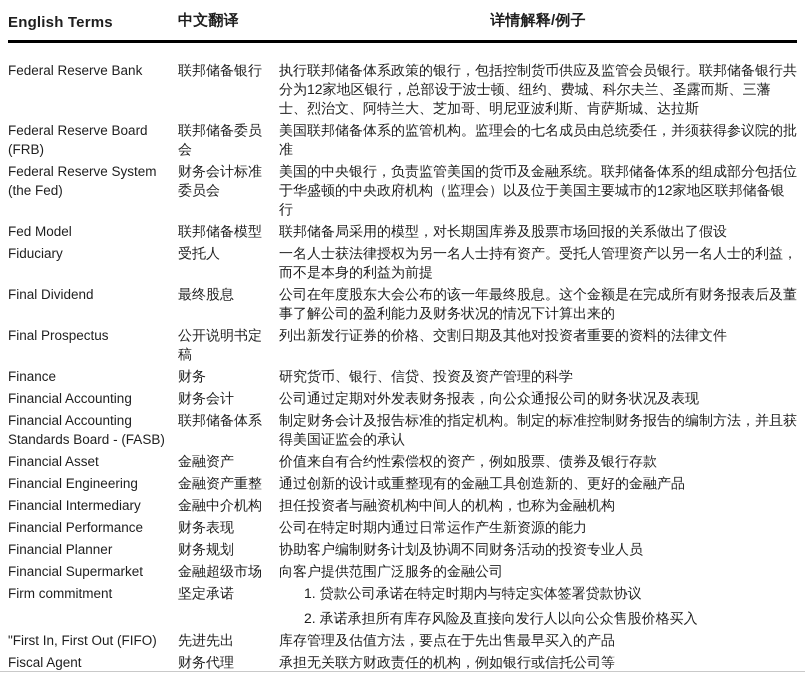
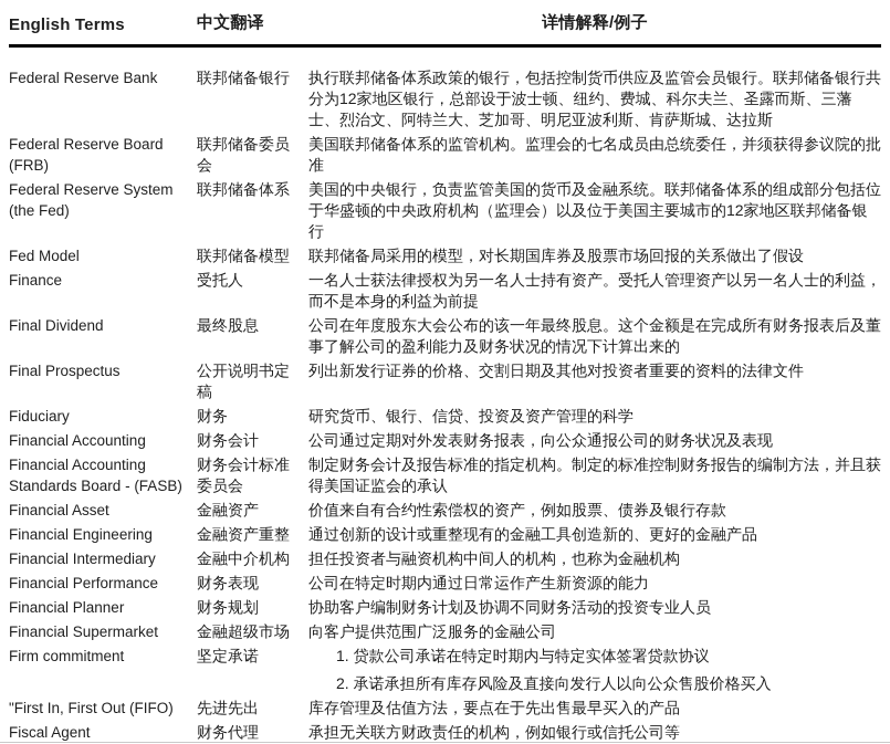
  English Terms
  中文翻译
  详情解释/例子
  Federal Reserve Bank
  联邦储备银行
  执行联邦储备体系政策的银行，包括控制货币供应及监管会员银行。联邦储备银行共分为12家地区银行，总部设于波士顿、纽约、费城、科尔夫兰、圣露而斯、三藩士、烈治文、阿特兰大、芝加哥、明尼亚波利斯、肯萨斯城、达拉斯
  Federal Reserve Board (FRB)
  联邦储备委员会
  美国联邦储备体系的监管机构。监理会的七名成员由总统委任，并须获得参议院的批准
  Federal Reserve System (the Fed)
- 财务会计标准委员会
+ 联邦储备体系
  美国的中央银行，负责监管美国的货币及金融系统。联邦储备体系的组成部分包括位于华盛顿的中央政府机构（监理会）以及位于美国主要城市的12家地区联邦储备银行
  Fed Model
  联邦储备模型
  联邦储备局采用的模型，对长期国库券及股票市场回报的关系做出了假设
- Fiduciary
+ Finance
  受托人
  一名人士获法律授权为另一名人士持有资产。受托人管理资产以另一名人士的利益，而不是本身的利益为前提
  Final Dividend
  最终股息
  公司在年度股东大会公布的该一年最终股息。这个金额是在完成所有财务报表后及董事了解公司的盈利能力及财务状况的情况下计算出来的
  Final Prospectus
  公开说明书定稿
  列出新发行证券的价格、交割日期及其他对投资者重要的资料的法律文件
- Finance
+ Fiduciary
  财务
  研究货币、银行、信贷、投资及资产管理的科学
  Financial Accounting
  财务会计
  公司通过定期对外发表财务报表，向公众通报公司的财务状况及表现
  Financial Accounting Standards Board - (FASB)
- 联邦储备体系
+ 财务会计标准委员会
  制定财务会计及报告标准的指定机构。制定的标准控制财务报告的编制方法，并且获得美国证监会的承认
  Financial Asset
  金融资产
  价值来自有合约性索偿权的资产，例如股票、债券及银行存款
  Financial Engineering
  金融资产重整
  通过创新的设计或重整现有的金融工具创造新的、更好的金融产品
  Financial Intermediary
  金融中介机构
  担任投资者与融资机构中间人的机构，也称为金融机构
  Financial Performance
  财务表现
  公司在特定时期内通过日常运作产生新资源的能力
  Financial Planner
  财务规划
  协助客户编制财务计划及协调不同财务活动的投资专业人员
  Financial Supermarket
  金融超级市场
  向客户提供范围广泛服务的金融公司
  Firm commitment
  坚定承诺
  1. 贷款公司承诺在特定时期内与特定实体签署贷款协议
  2. 承诺承担所有库存风险及直接向发行人以向公众售股价格买入
  "First In, First Out (FIFO)
  先进先出
  库存管理及估值方法，要点在于先出售最早买入的产品
  Fiscal Agent
  财务代理
  承担无关联方财政责任的机构，例如银行或信托公司等
